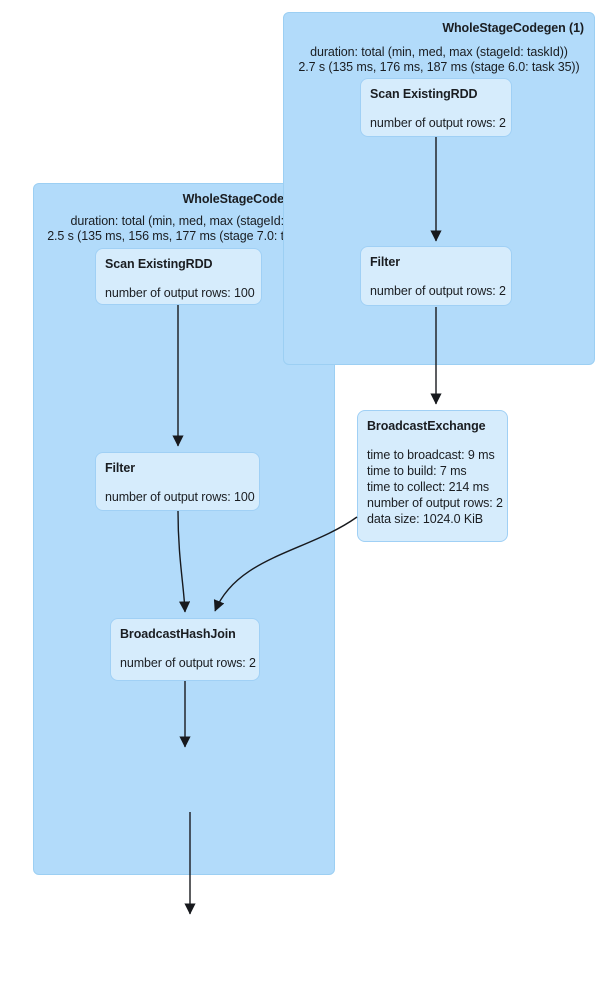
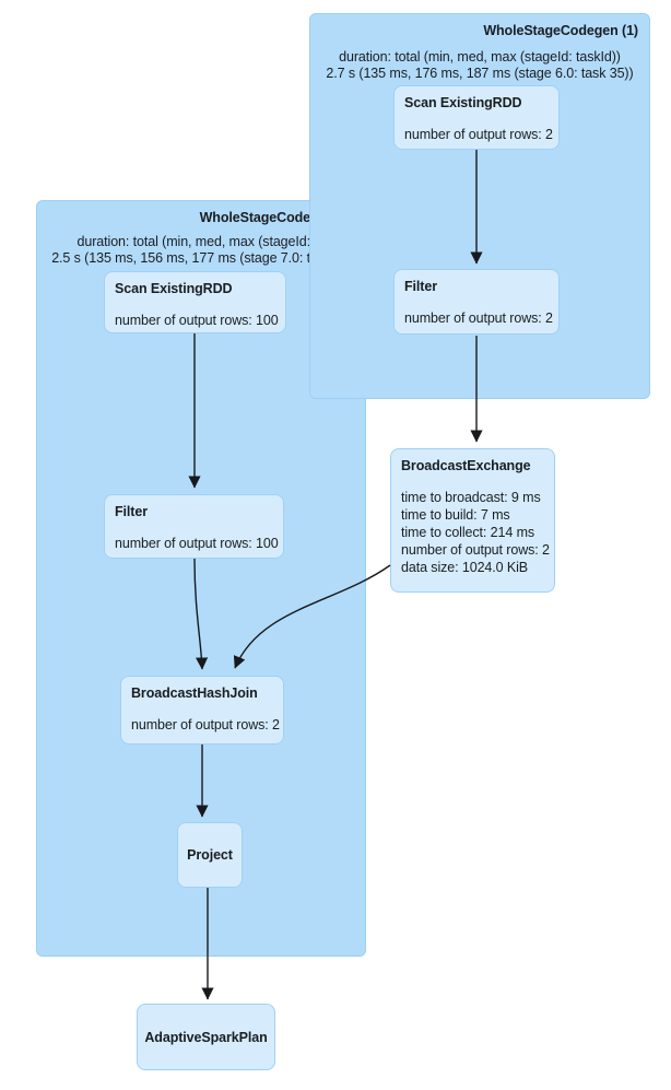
  WholeStageCode
  duration: total (min, med, max (stageId
  2.5 s (135 ms, 156 ms, 177 ms (stage 7.0:
  WholeStageCodegen (1)
  duration: total (min, med, max (stageId: taskId))
  2.7 s (135 ms, 176 ms, 187 ms (stage 6.0: task 35))
  Scan ExistingRDD
  number of output rows:
  Filter
  number of output rows:
  Scan ExistingRDD
  number of output rows: 100
  Filter
  number of output rows: 10
  BroadcastExchange
  time to broadcast: 9 ms
  time to build: 7 ms
  time to collect: 214 ms
  number of output rows:
  data size: 1024.0 KiB
  BroadcastHashJoin
  number of output rows:
+ Project
+ AdaptiveSparkPlan
